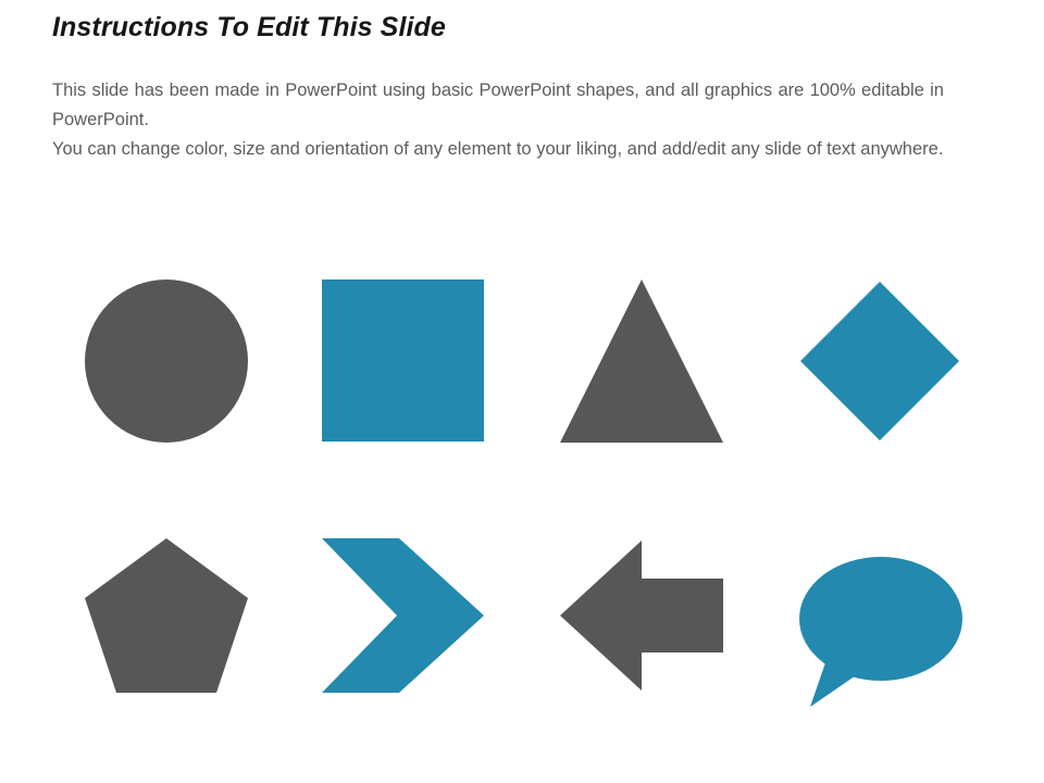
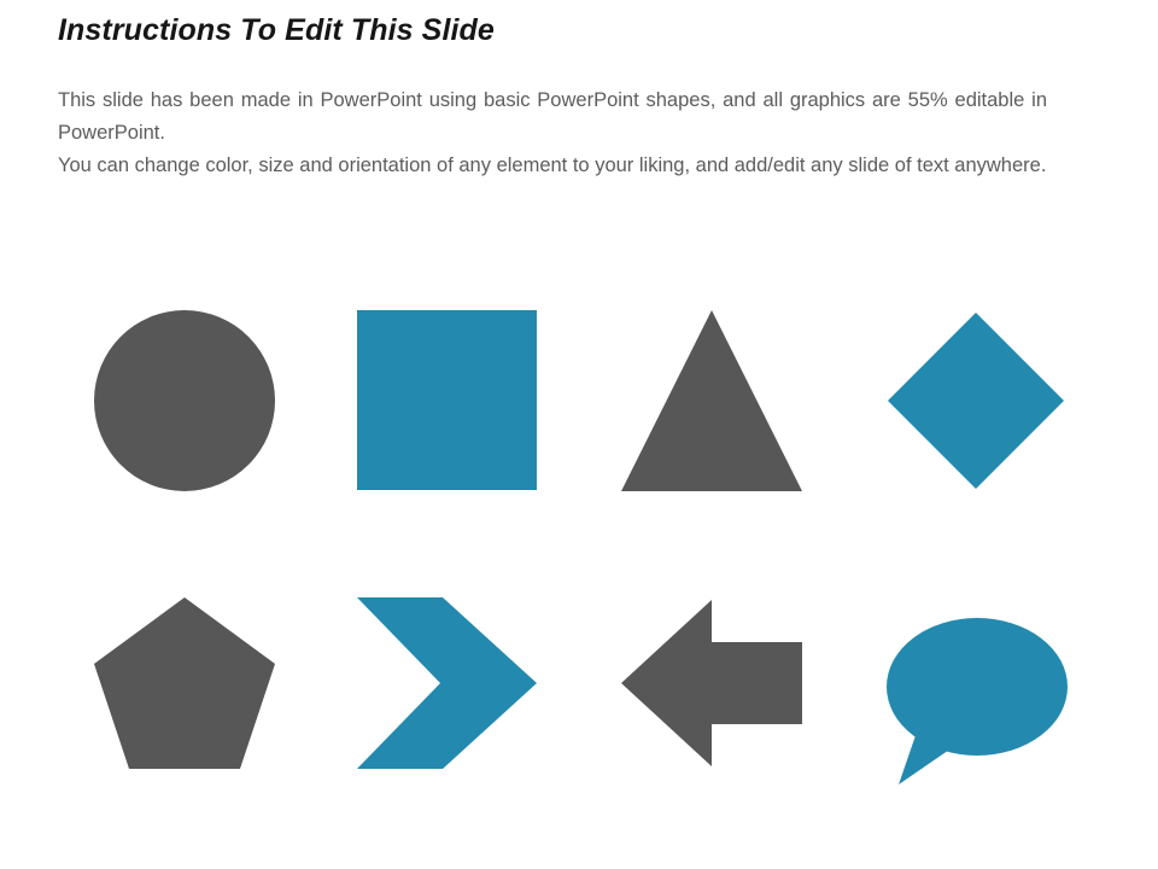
  Instructions To Edit This Slide
- This slide has been made in PowerPoint using basic PowerPoint shapes, and all graphics are 100% editable in PowerPoint.
+ This slide has been made in PowerPoint using basic PowerPoint shapes, and all graphics are 55% editable in PowerPoint.
  You can change color, size and orientation of any element to your liking, and add/edit any slide of text anywhere.
